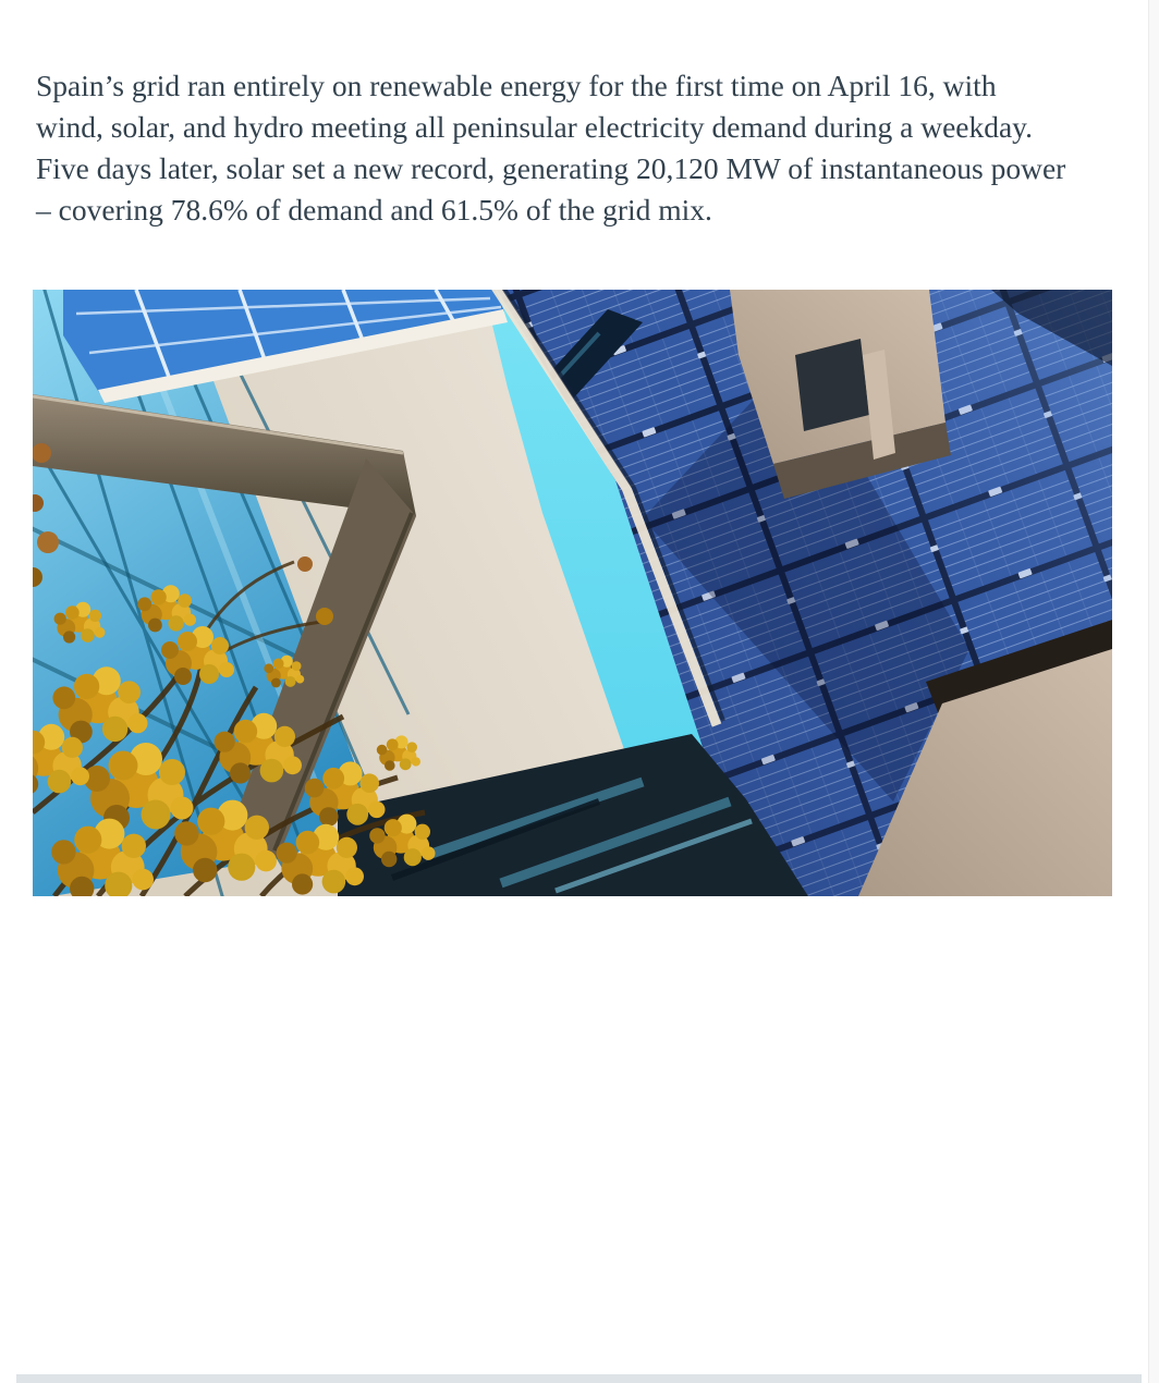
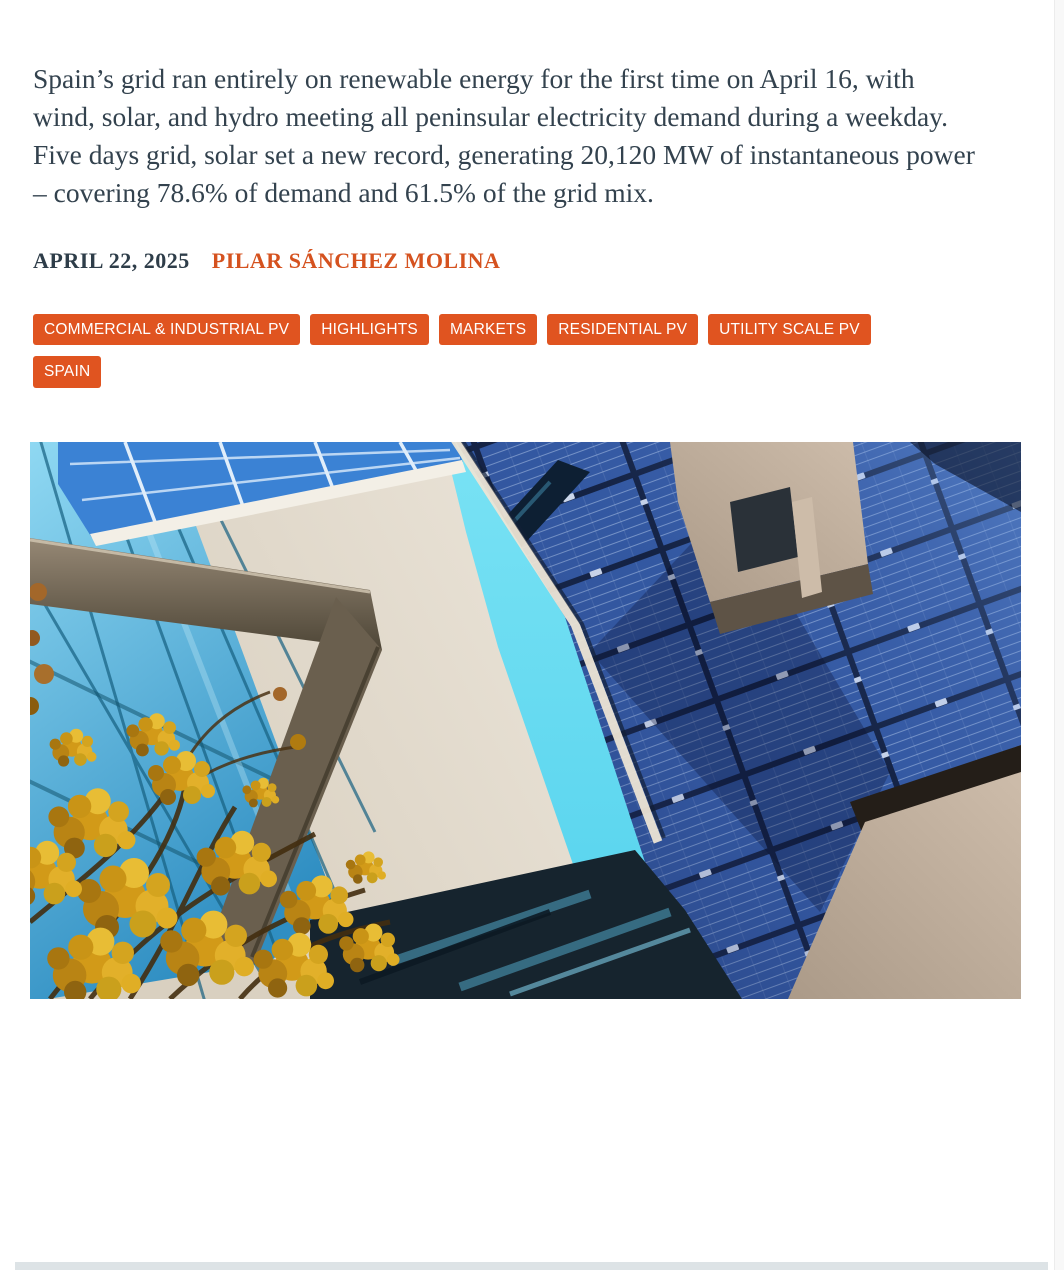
- Spain’s grid ran entirely on renewable energy for the first time on April 16, with wind, solar, and hydro meeting all peninsular electricity demand during a weekday. Five days later, solar set a new record, generating 20,120 MW of instantaneous power – covering 78.6% of demand and 61.5% of the grid mix.
+ Spain’s grid ran entirely on renewable energy for the first time on April 16, with wind, solar, and hydro meeting all peninsular electricity demand during a weekday. Five days grid, solar set a new record, generating 20,120 MW of instantaneous power – covering 78.6% of demand and 61.5% of the grid mix.
+ APRIL 22, 2025
+ PILAR SÁNCHEZ MOLINA
+ COMMERCIAL & INDUSTRIAL PV
+ HIGHLIGHTS
+ MARKETS
+ RESIDENTIAL PV
+ UTILITY SCALE PV
+ SPAIN
